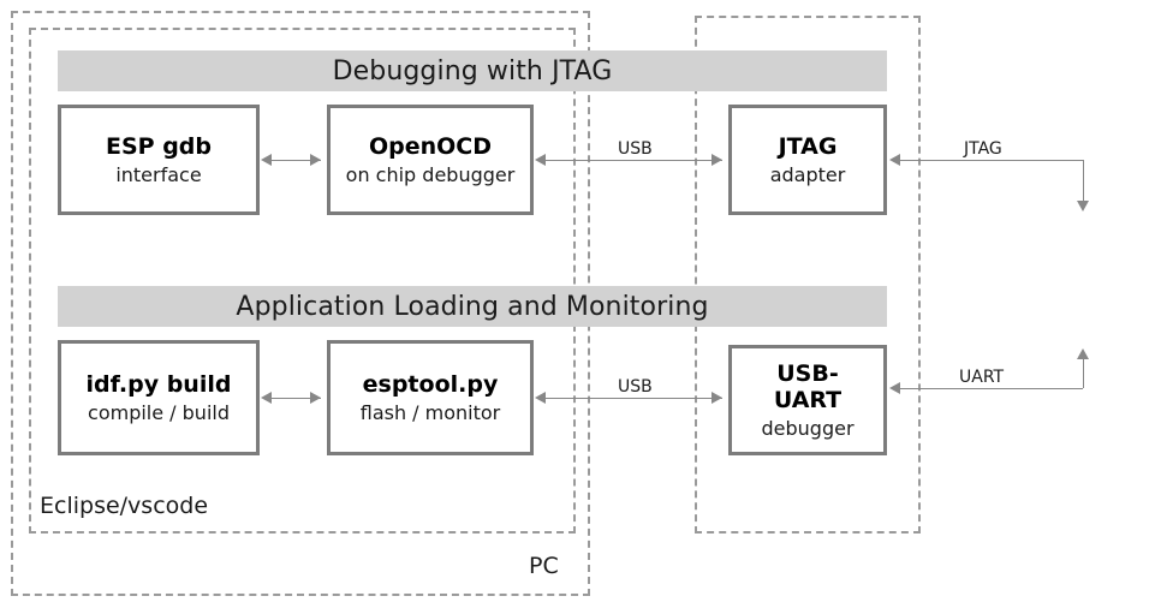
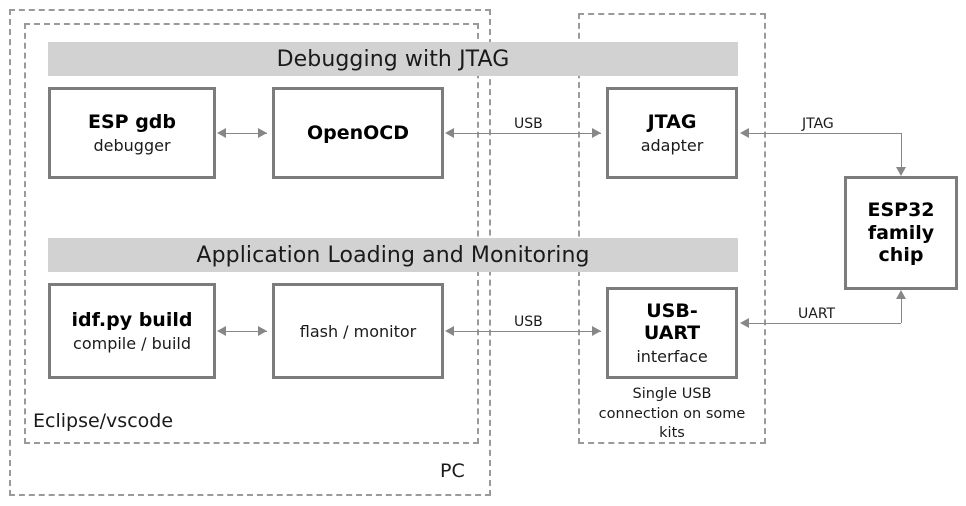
  PC
  Eclipse/vscode
  Debugging with JTAG
  Application Loading and Monitoring
  ESP gdb
- interface
+ debugger
  OpenOCD
- on chip debugger
  JTAG
  adapter
  idf.py build
  compile / build
- esptool.py
  flash / monitor
  USB-
  UART
- debugger
+ interface
+ Single USB
+ connection on some
+ kits
+ ESP32
+ family
+ chip
  USB
  JTAG
  USB
  UART
